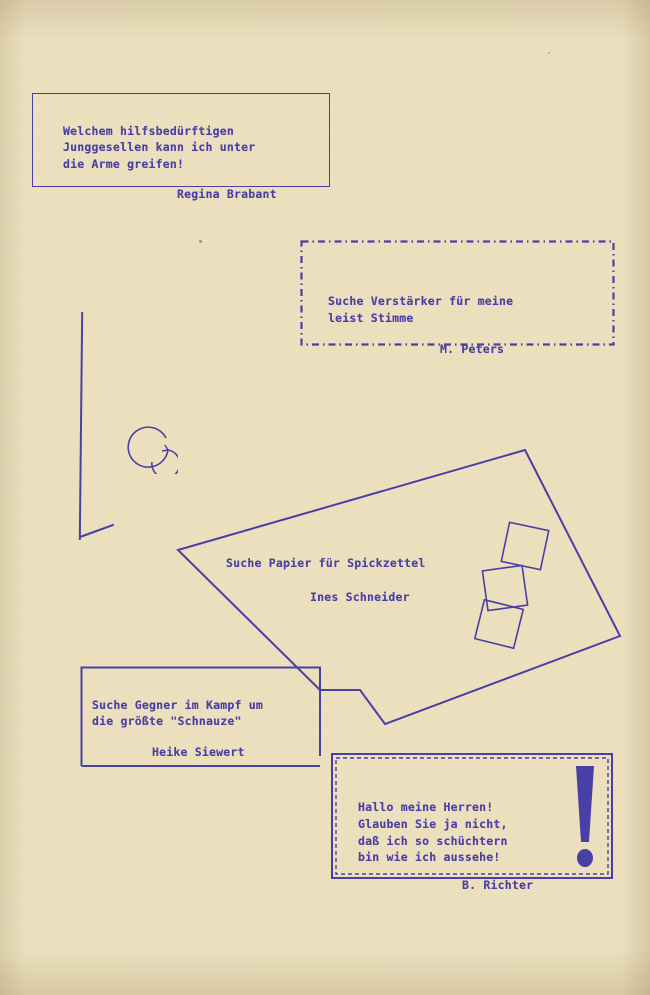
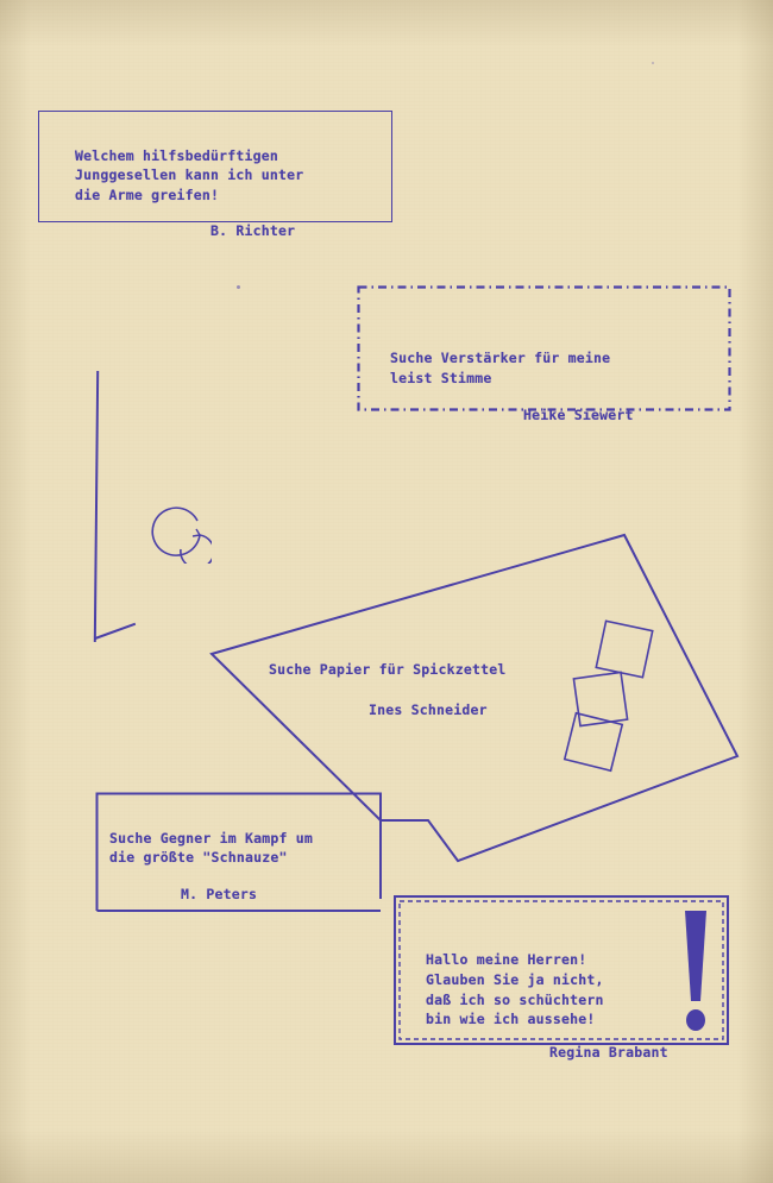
  Welchem hilfsbedürftigen
  Junggesellen kann ich unter
  die Arme greifen!
- Regina Brabant
+ B. Richter
  Suche Verstärker für meine
  leist Stimme
- M. Peters
+ Heike Siewert
  Suche Papier für Spickzettel
  Ines Schneider
  Suche Gegner im Kampf um
  die größte "Schnauze"
- Heike Siewert
+ M. Peters
  Hallo meine Herren!
  Glauben Sie ja nicht,
  daß ich so schüchtern
  bin wie ich aussehe!
- B. Richter
+ Regina Brabant
